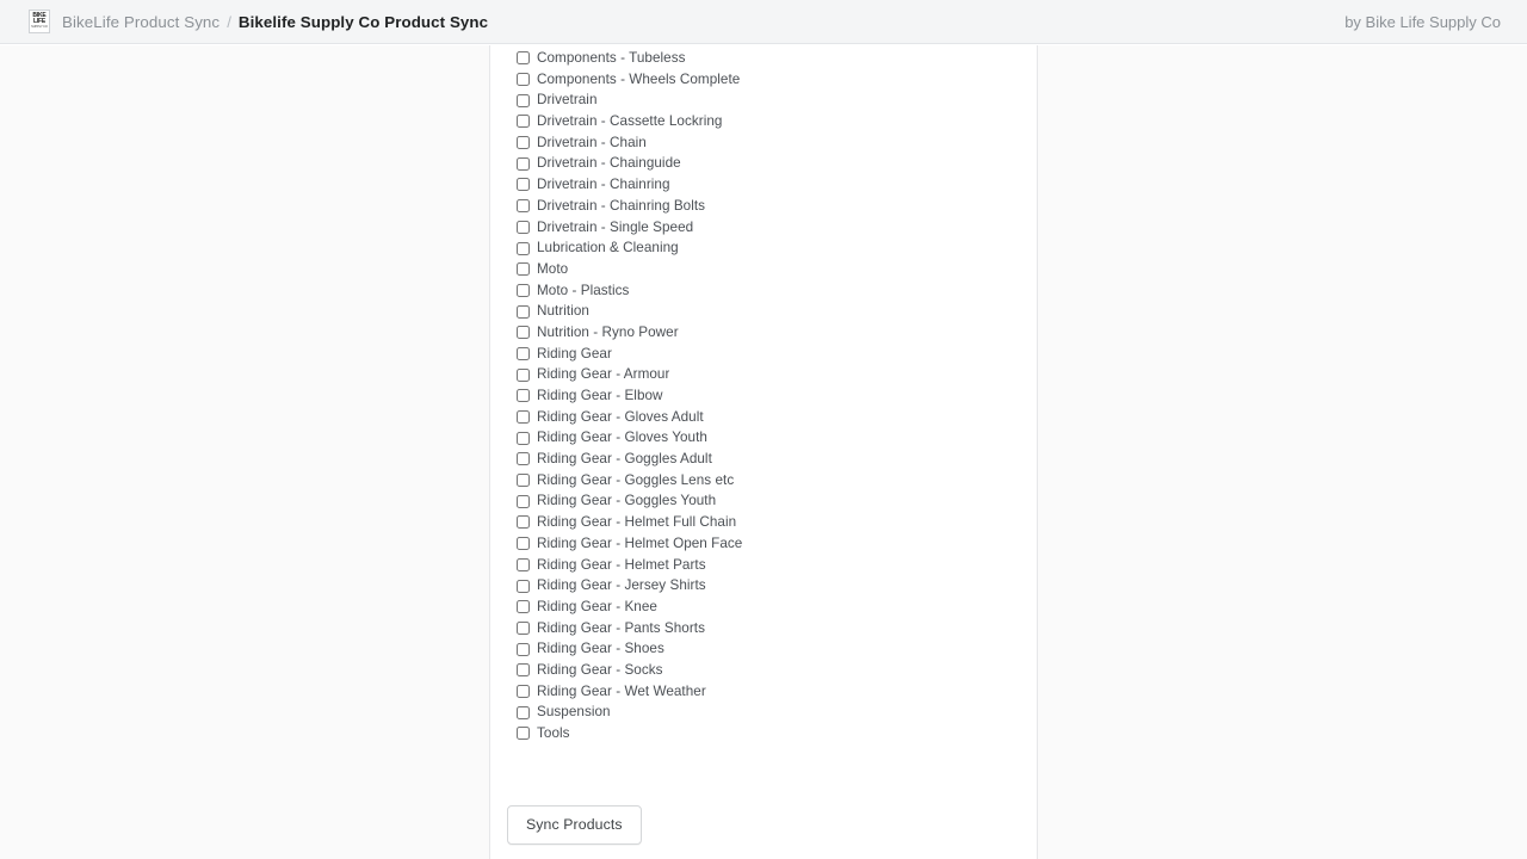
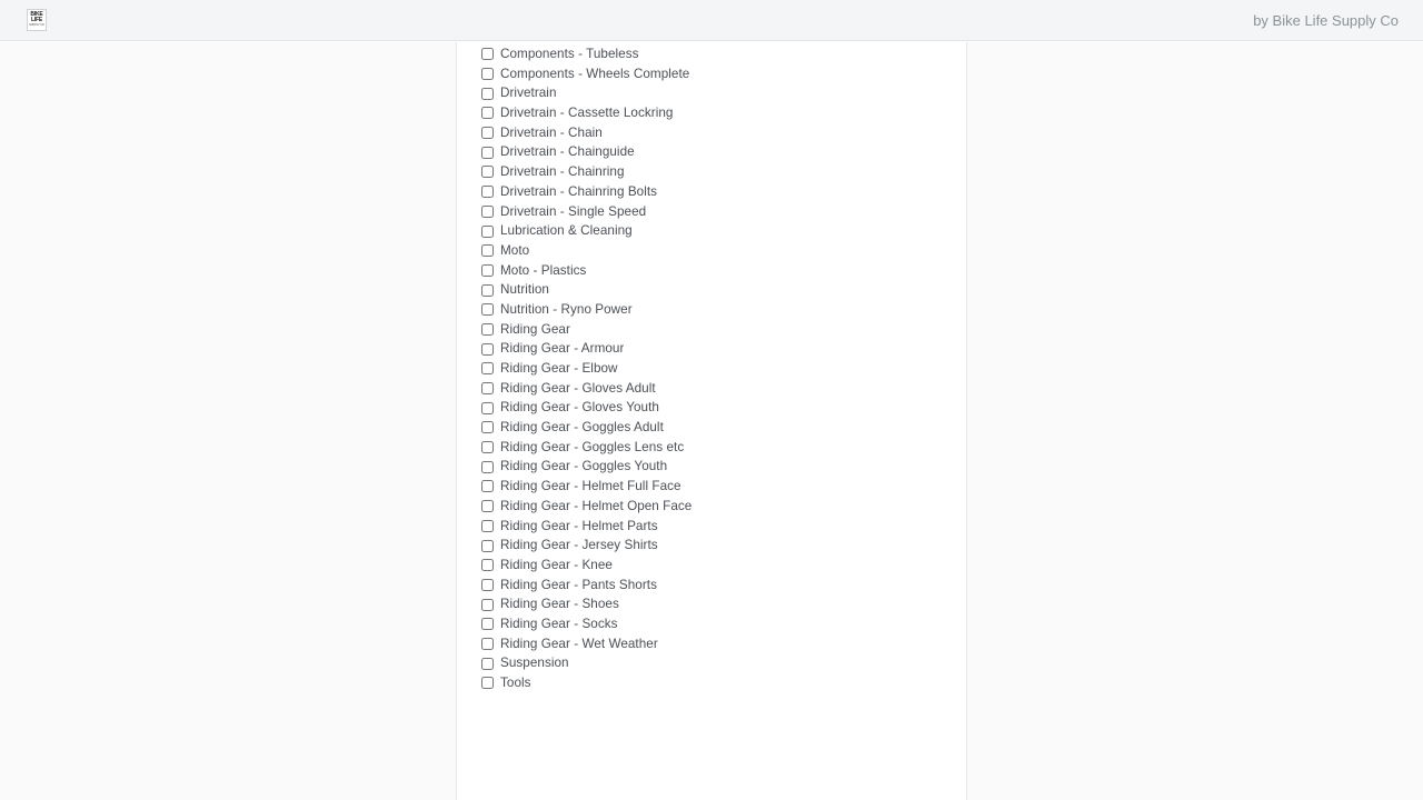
- BikeLife Product Sync
- /
- Bikelife Supply Co Product Sync
  by Bike Life Supply Co
  Components - Tubeless
  Components - Wheels Complete
  Drivetrain
  Drivetrain - Cassette Lockring
  Drivetrain - Chain
  Drivetrain - Chainguide
  Drivetrain - Chainring
  Drivetrain - Chainring Bolts
  Drivetrain - Single Speed
  Lubrication & Cleaning
  Moto
  Moto - Plastics
  Nutrition
  Nutrition - Ryno Power
  Riding Gear
  Riding Gear - Armour
  Riding Gear - Elbow
  Riding Gear - Gloves Adult
  Riding Gear - Gloves Youth
  Riding Gear - Goggles Adult
  Riding Gear - Goggles Lens etc
  Riding Gear - Goggles Youth
- Riding Gear - Helmet Full Chain
+ Riding Gear - Helmet Full Face
  Riding Gear - Helmet Open Face
  Riding Gear - Helmet Parts
  Riding Gear - Jersey Shirts
  Riding Gear - Knee
  Riding Gear - Pants Shorts
  Riding Gear - Shoes
  Riding Gear - Socks
  Riding Gear - Wet Weather
  Suspension
  Tools
- Sync Products
